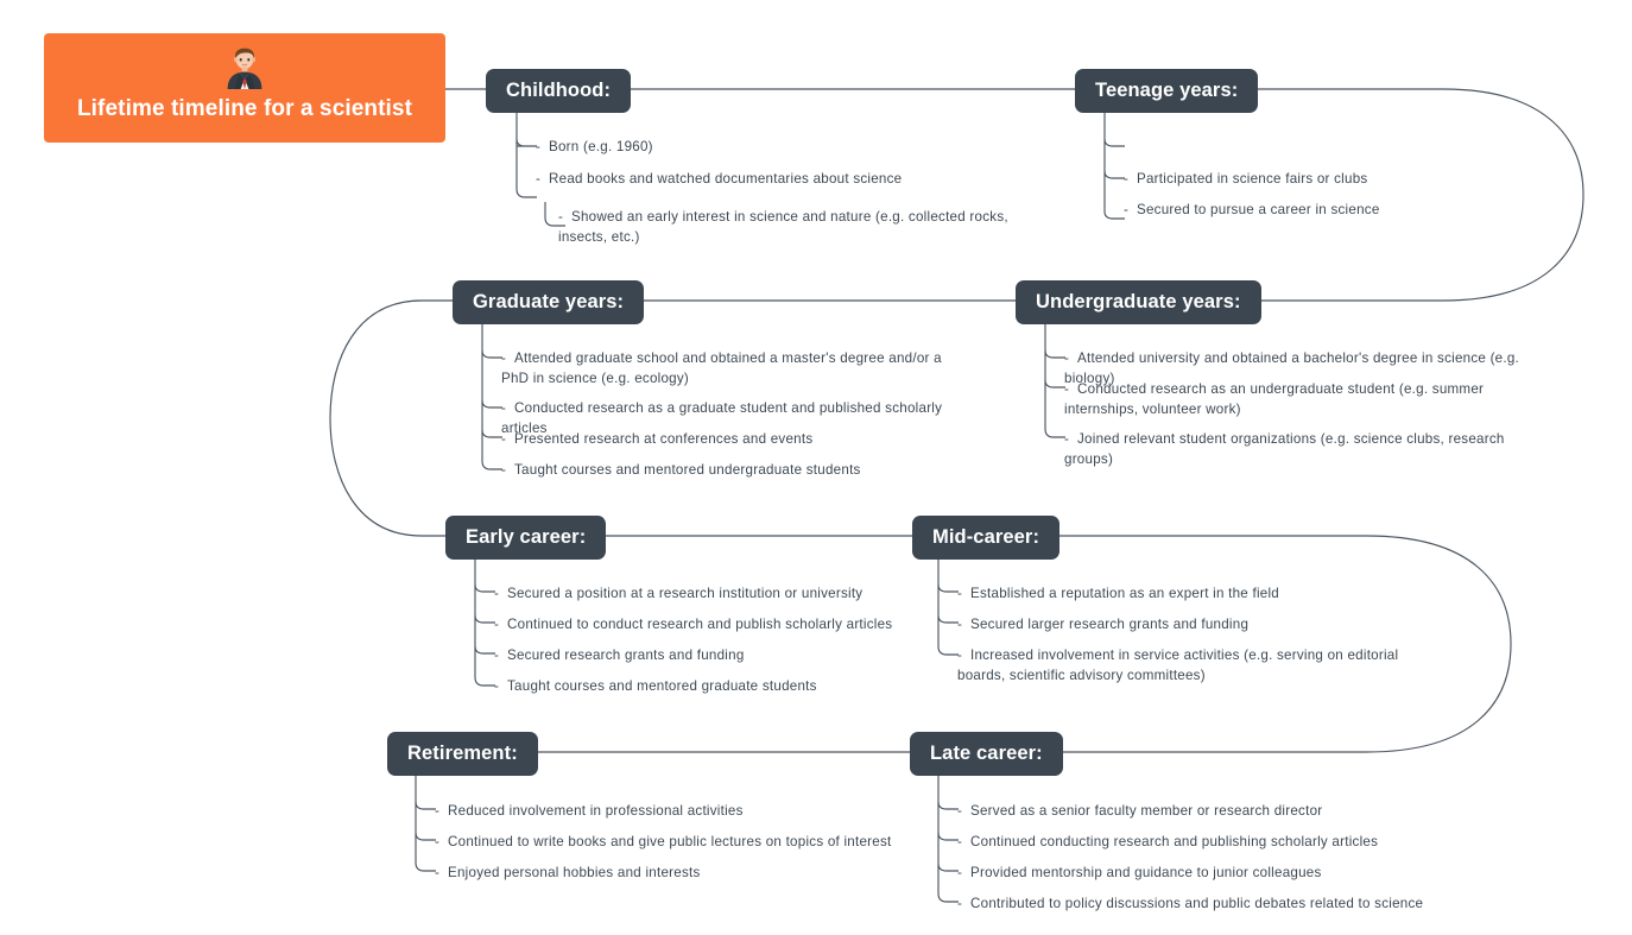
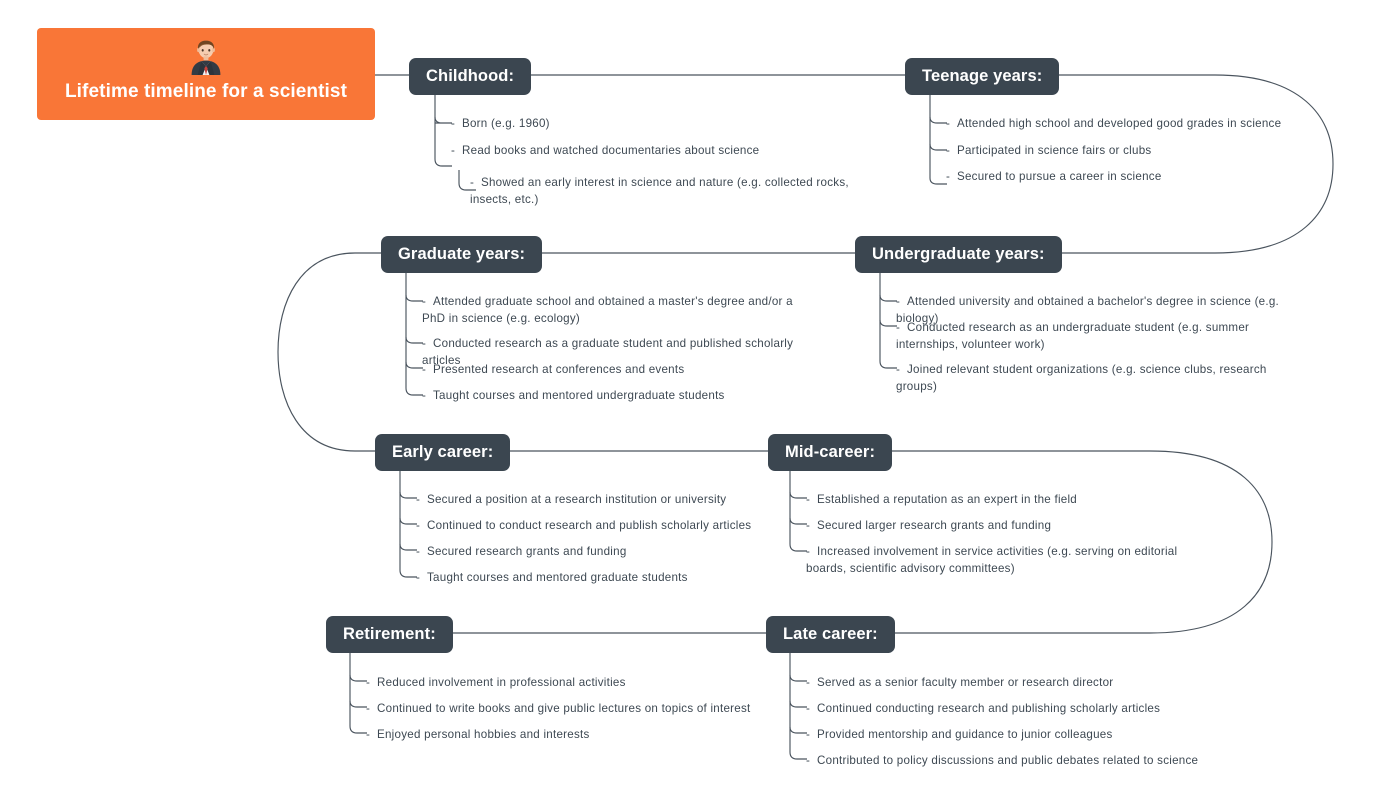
  Lifetime timeline for a scientist
  Childhood:
  Teenage years:
  Graduate years:
  Undergraduate years:
  Early career:
  Mid-career:
  Retirement:
  Late career:
  - Born (e.g. 1960)
  - Read books and watched documentaries about science
  - Showed an early interest in science and nature (e.g. collected rocks, insects, etc.)
+ - Attended high school and developed good grades in science
  - Participated in science fairs or clubs
  - Secured to pursue a career in science
  - Attended graduate school and obtained a master's degree and/or a PhD in science (e.g. ecology)
  - Conducted research as a graduate student and published scholarly articles
  - Presented research at conferences and events
  - Taught courses and mentored undergraduate students
  - Attended university and obtained a bachelor's degree in science (e.g. biology)
  - Conducted research as an undergraduate student (e.g. summer internships, volunteer work)
  - Joined relevant student organizations (e.g. science clubs, research groups)
  - Secured a position at a research institution or university
  - Continued to conduct research and publish scholarly articles
  - Secured research grants and funding
  - Taught courses and mentored graduate students
  - Established a reputation as an expert in the field
  - Secured larger research grants and funding
  - Increased involvement in service activities (e.g. serving on editorial boards, scientific advisory committees)
  - Reduced involvement in professional activities
  - Continued to write books and give public lectures on topics of interest
  - Enjoyed personal hobbies and interests
  - Served as a senior faculty member or research director
  - Continued conducting research and publishing scholarly articles
  - Provided mentorship and guidance to junior colleagues
  - Contributed to policy discussions and public debates related to science
